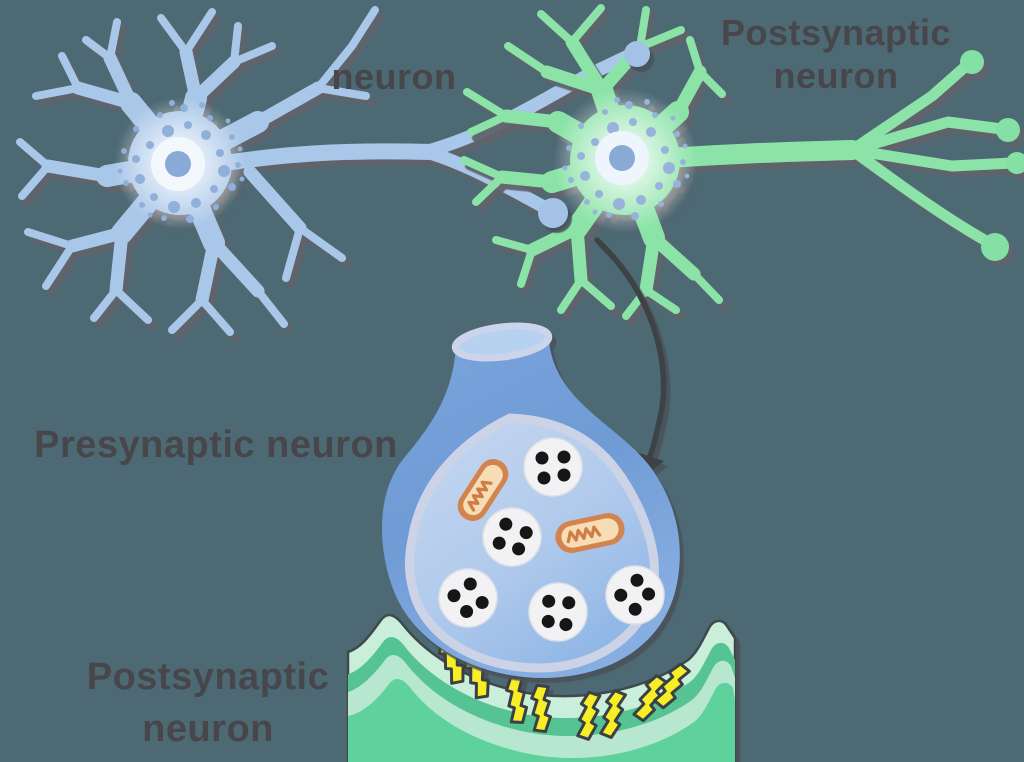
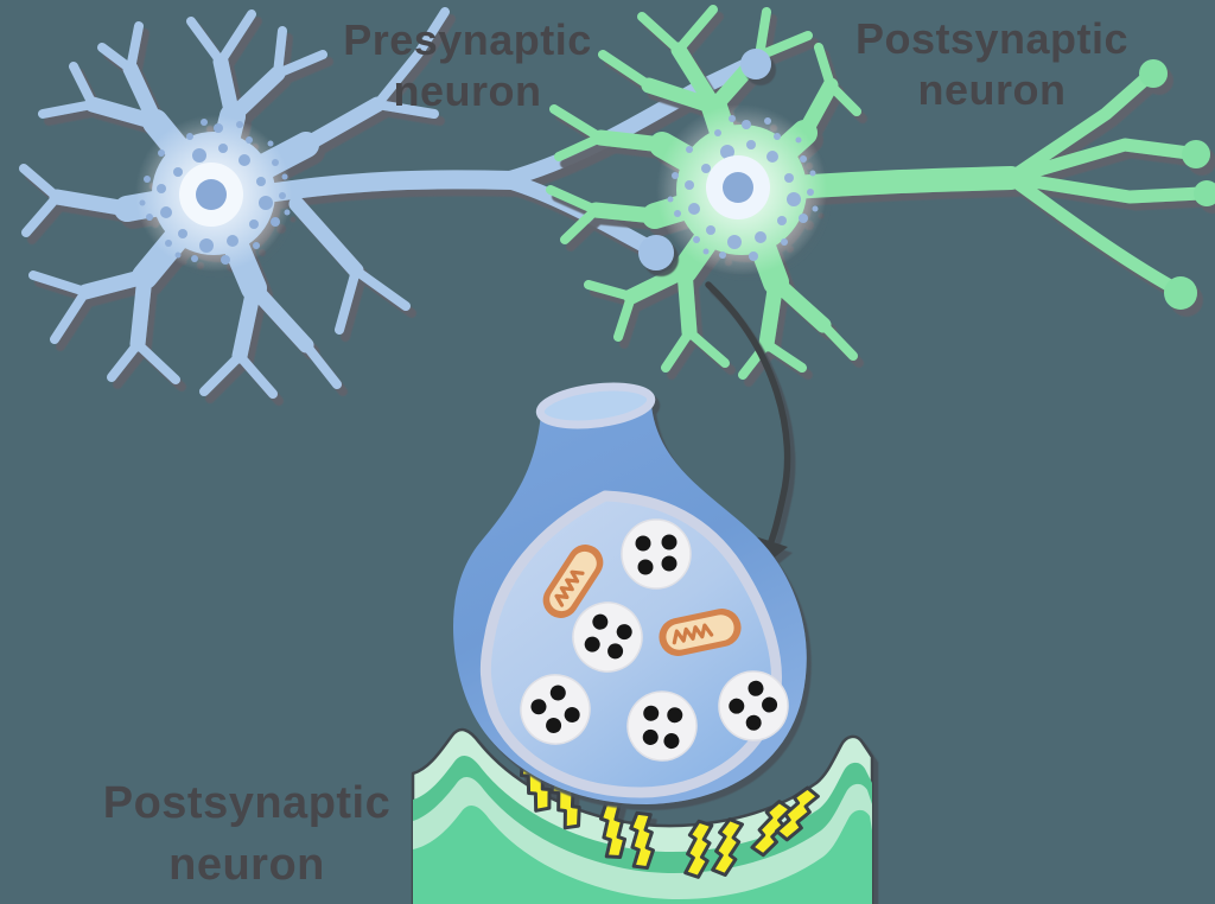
+ Presynaptic
  neuron
  Postsynaptic
  neuron
- Presynaptic neuron
  Postsynaptic
  neuron
